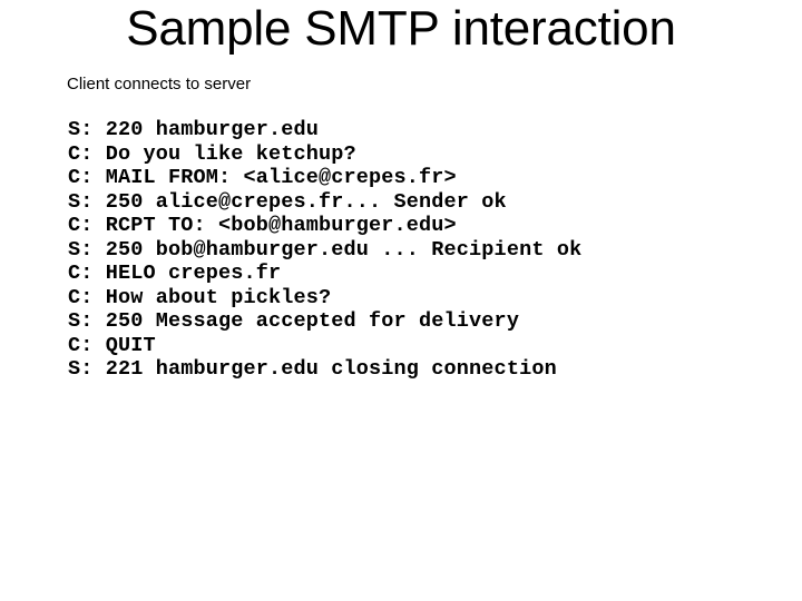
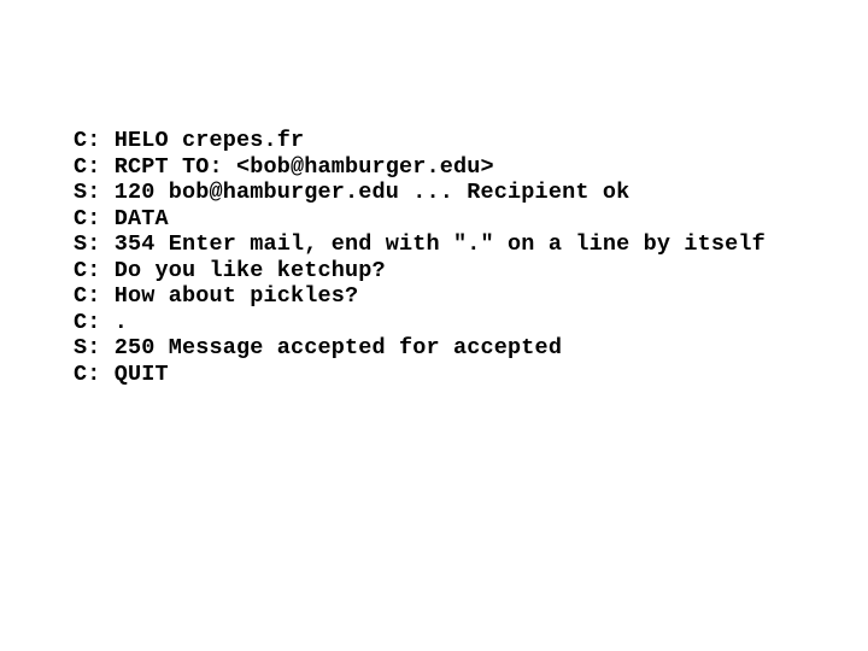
- Sample SMTP interaction
- Client connects to server
- S: 220 hamburger.edu
- C: Do you like ketchup?
+ C: HELO crepes.fr
- C: MAIL FROM: <alice@crepes.fr>
- S: 250 alice@crepes.fr... Sender ok
  C: RCPT TO: <bob@hamburger.edu>
- S: 250 bob@hamburger.edu ... Recipient ok
+ S: 120 bob@hamburger.edu ... Recipient ok
+ C: DATA
+ S: 354 Enter mail, end with "." on a line by itself
- C: HELO crepes.fr
+ C: Do you like ketchup?
  C: How about pickles?
+ C: .
- S: 250 Message accepted for delivery
+ S: 250 Message accepted for accepted
  C: QUIT
- S: 221 hamburger.edu closing connection
